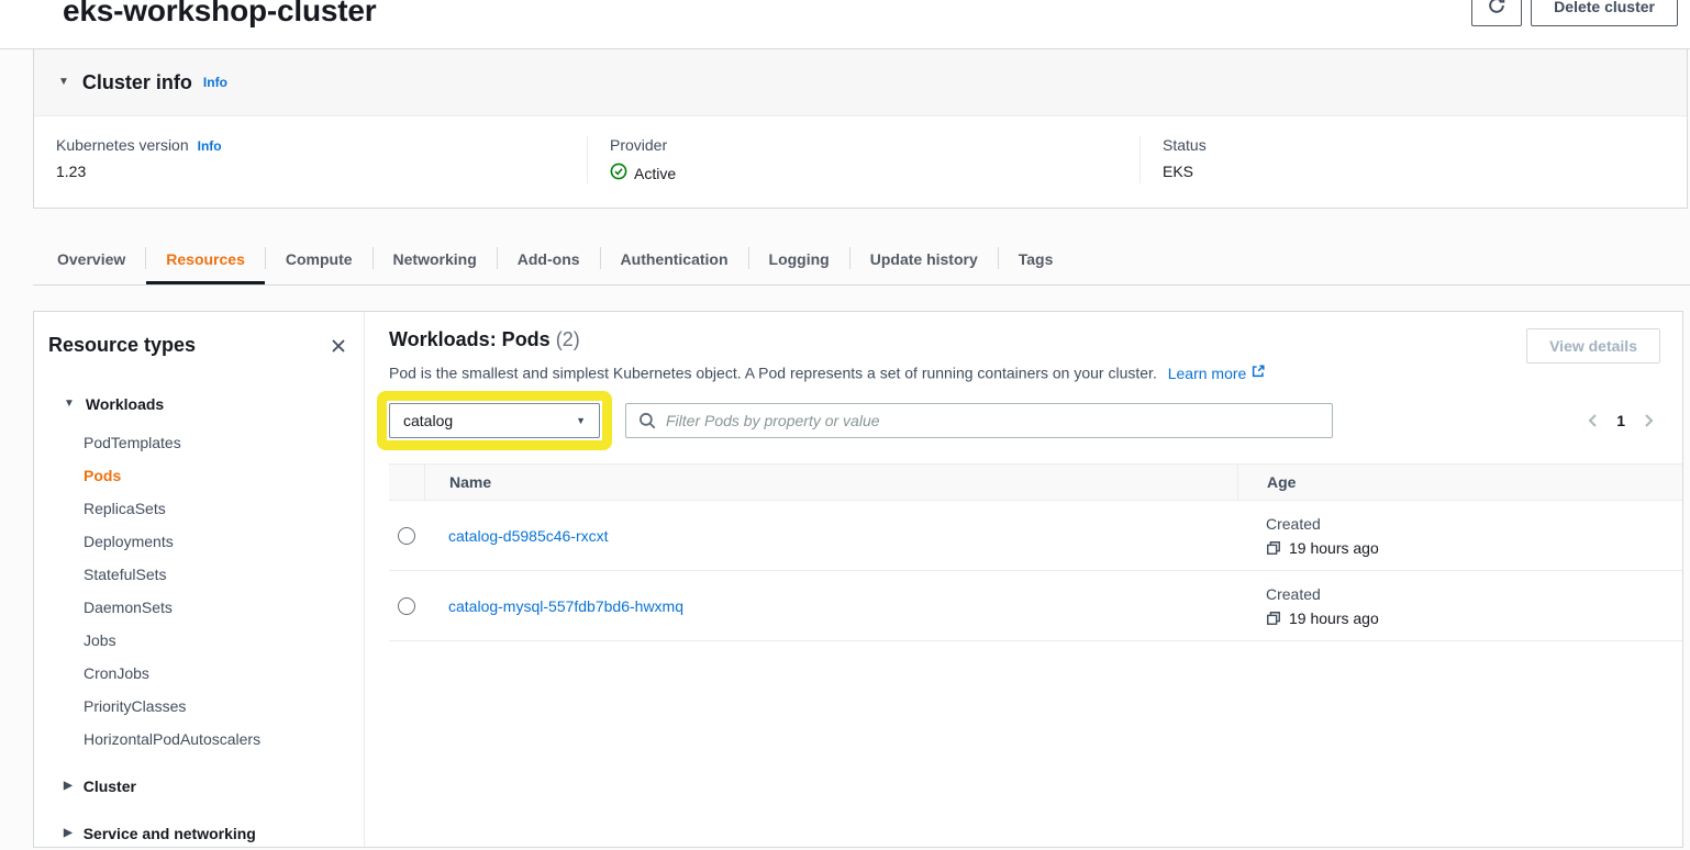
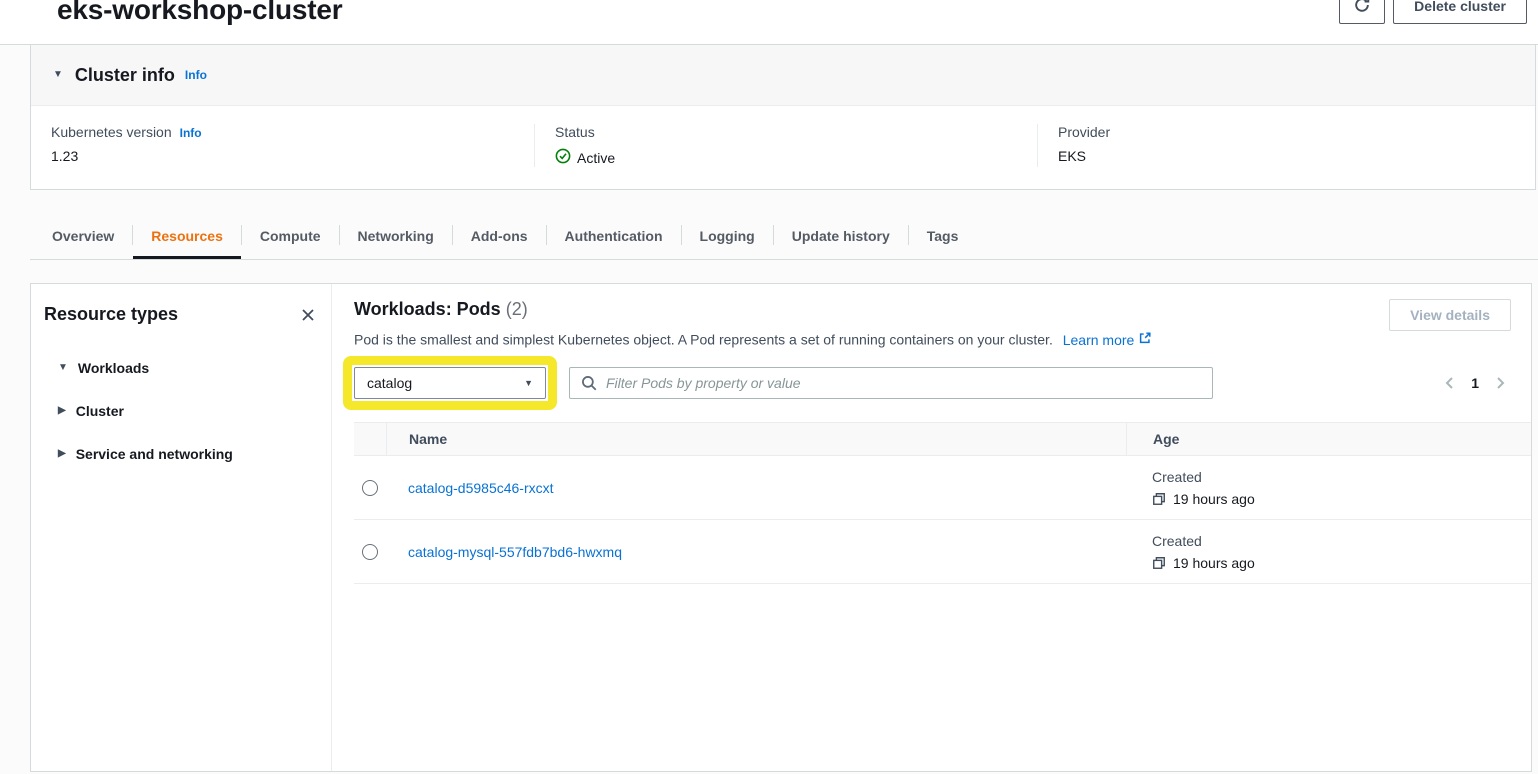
  eks-workshop-cluster
  Delete cluster
  ▼
  Cluster info
  Info
  Kubernetes version
  Info
  1.23
- Provider
+ Status
  Active
- Status
+ Provider
  EKS
  Overview
  Resources
  Compute
  Networking
  Add-ons
  Authentication
  Logging
  Update history
  Tags
  Resource types
  ▼
  Workloads
- PodTemplates
- Pods
- ReplicaSets
- Deployments
- StatefulSets
- DaemonSets
- Jobs
- CronJobs
- PriorityClasses
- HorizontalPodAutoscalers
  ▶
  Cluster
  ▶
  Service and networking
  Workloads: Pods (2)
  Pod is the smallest and simplest Kubernetes object. A Pod represents a set of running containers on your cluster.
  Learn more
  View details
  catalog
  ▼
  Filter Pods by property or value
  1
  Name
  Age
  catalog-d5985c46-rxcxt
  Created
  19 hours ago
  catalog-mysql-557fdb7bd6-hwxmq
  Created
  19 hours ago
